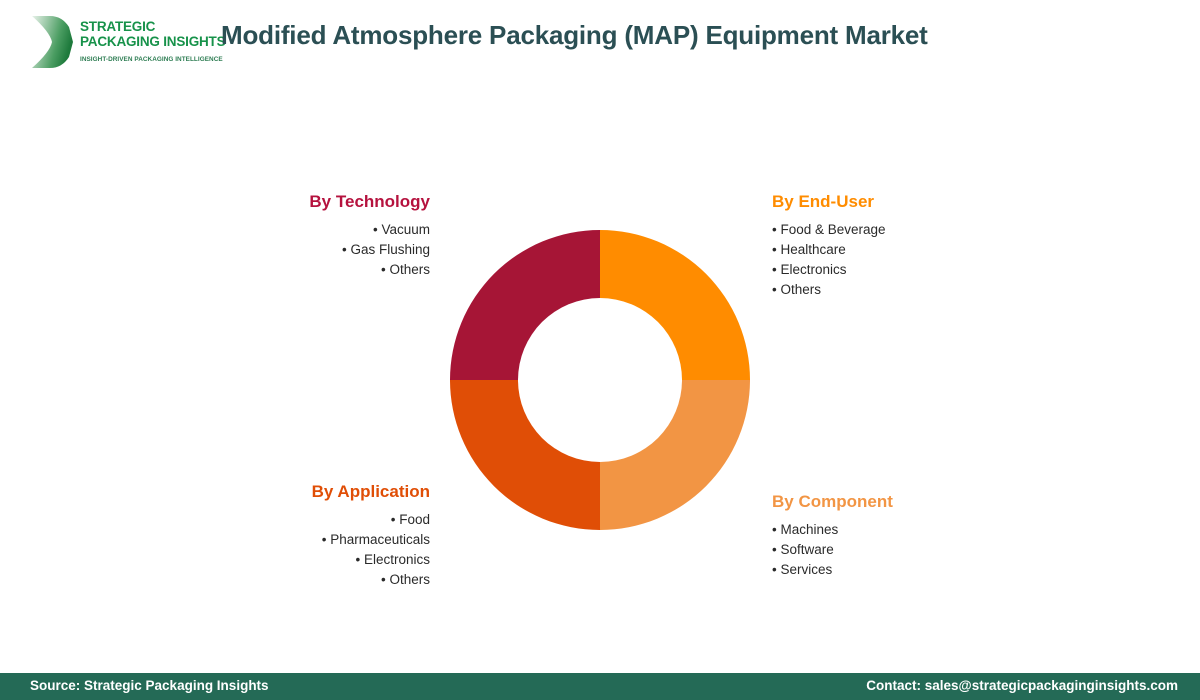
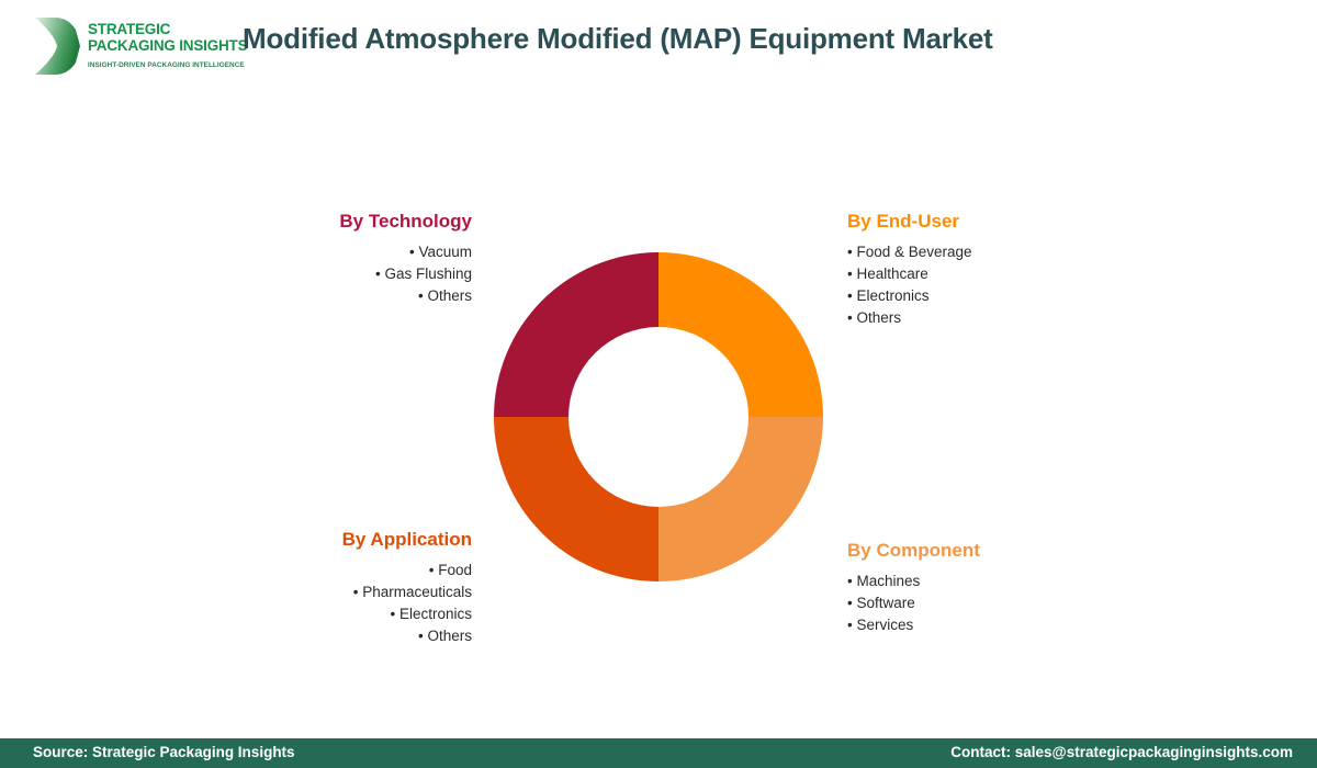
  STRATEGIC
  PACKAGING INSIGHT
- Modified Atmosphere Packaging (MAP) Equipment Market
+ Modified Atmosphere Modified (MAP) Equipment Market
  By Technology
  Vacuum
  Gas Flushing
  Others
  By End-User
  Food & Beverage
  Healthcare
  Electronics
  Others
  By Application
  Food
  Pharmaceuticals
  Electronics
  Others
  By Component
  Machines
  Software
  Services
  Source: Strategic Packaging Insights
  Contact: sales@strategicpackaginginsights.com
